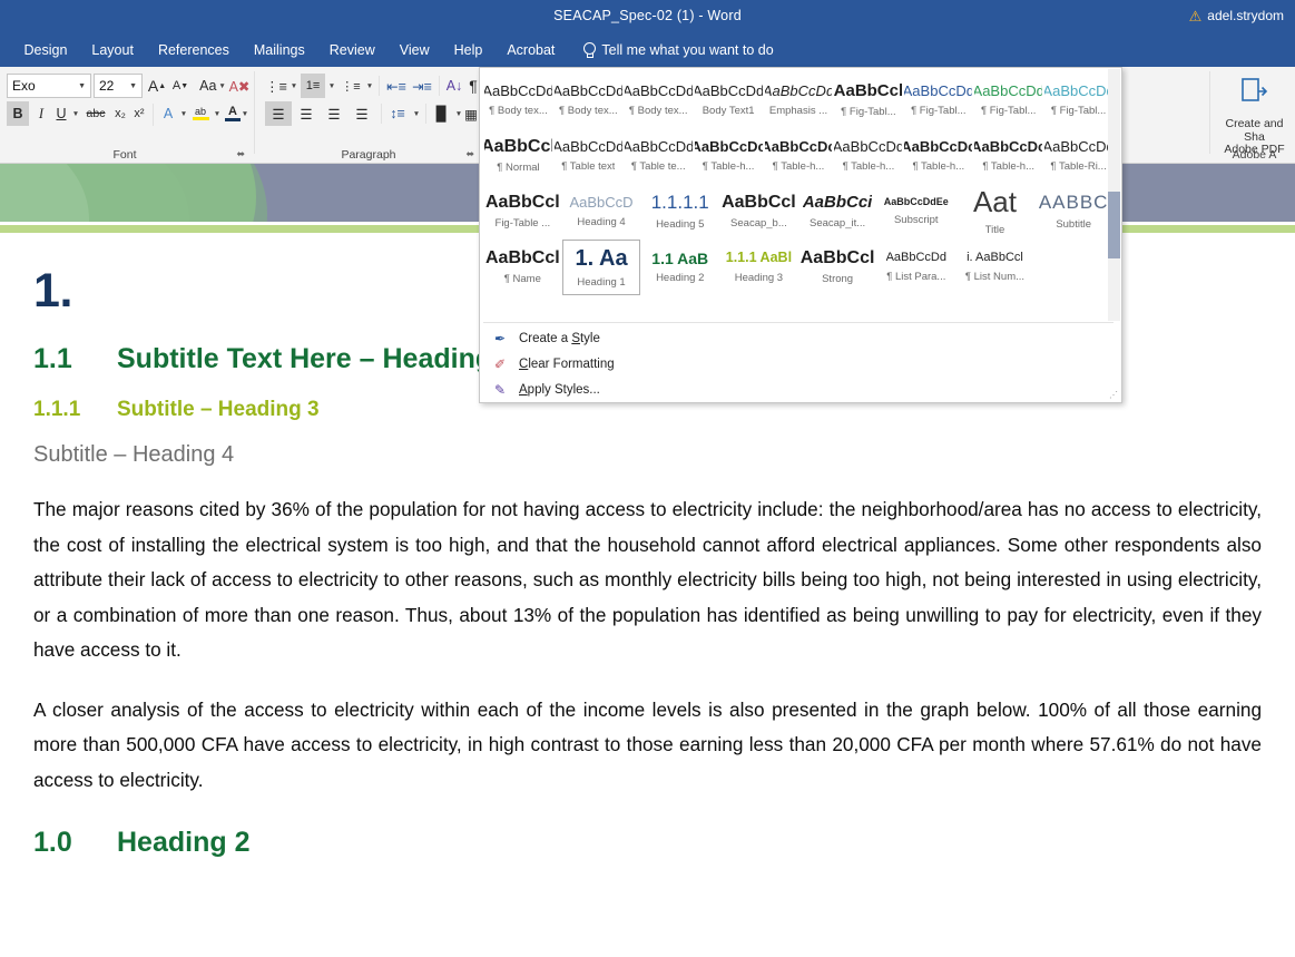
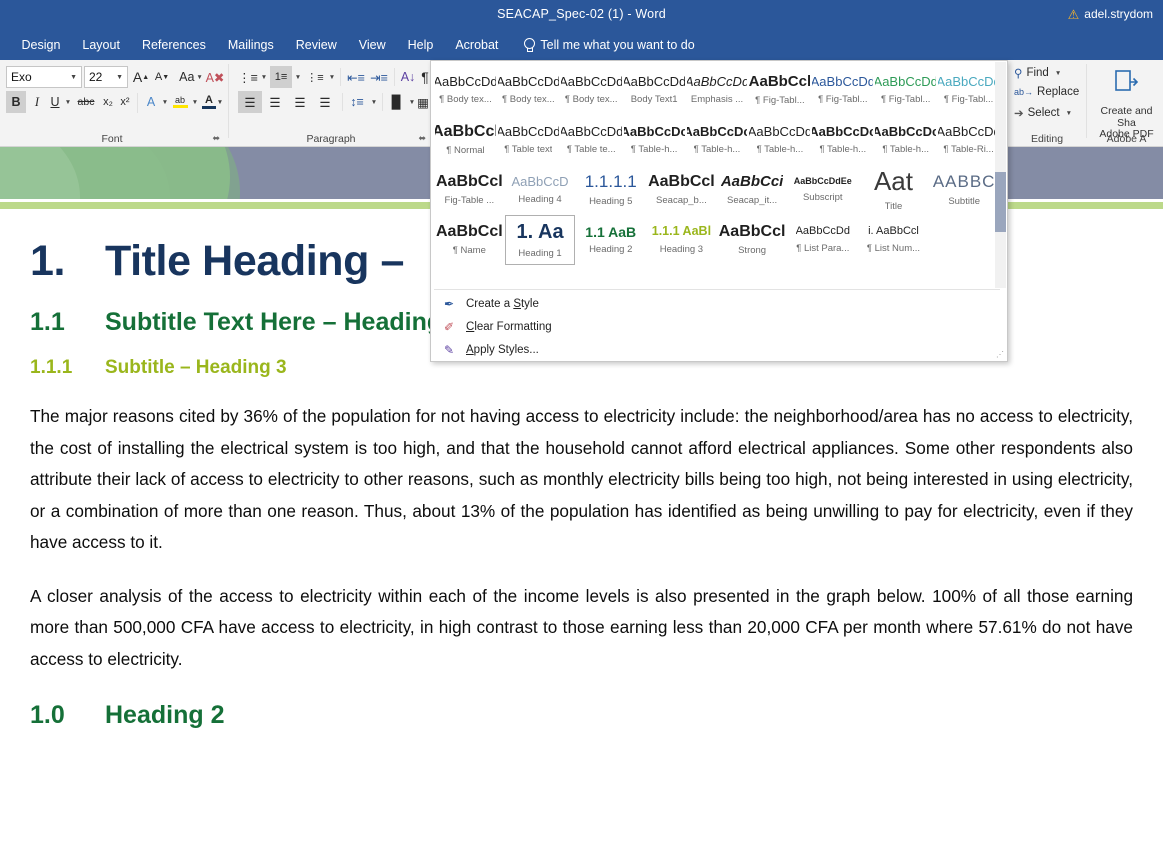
  SEACAP_Spec-02 (1) - Word
  ⚠
  adel.strydom
  Design
  Layout
  References
  Mailings
  Review
  View
  Help
  Acrobat
  Tell me what you want to do
  Exo
  22
  A
  A
  Aa
  A✖
  B
  I
  U
  abc
  x₂
  x²
  A
  ab
  A
  Font
  ⬌
  ⋮≡
  1≡
  ⋮≡
  ⇤≡
  ⇥≡
  A↓
  ¶
  ☰
  ☰
  ☰
  ☰
  ↕≡
  █
  ▦
  Paragraph
  ⬌
+ ⚲
+ Find
+ ab→
+ Replace
+ ➔
+ Select
+ Editing
  Create and Sha
  Adobe PDF
  Adobe A
  1.
+ Title Heading –
  1.1
  Subtitle Text Here – Headin
  1.1.1
  Subtitle – Heading 3
- Subtitle – Heading 4
  The major reasons cited by 36% of the population for not having access to electricity include: the neighborhood/area has no access to electricity, the cost of installing the electrical system is too high, and that the household cannot afford electrical appliances. Some other respondents also attribute their lack of access to electricity to other reasons, such as monthly electricity bills being too high, not being interested in using electricity, or a combination of more than one reason. Thus, about 13% of the population has identified as being unwilling to pay for electricity, even if they have access to it.
  A closer analysis of the access to electricity within each of the income levels is also presented in the graph below. 100% of all those earning more than 500,000 CFA have access to electricity, in high contrast to those earning less than 20,000 CFA per month where 57.61% do not have access to electricity.
  1.0
  Heading 2
  AaBbCcDd
  ¶ Body tex...
  AaBbCcDd
  ¶ Body tex...
  AaBbCcDd
  ¶ Body tex...
  AaBbCcDd
  Body Text1
  AaBbCcDd
  Emphasis ...
  AaBbCcl
  ¶ Fig-Tabl...
  AaBbCcDd
  ¶ Fig-Tabl...
  AaBbCcDd
  ¶ Fig-Tabl...
  AaBbCcD
  ¶ Fig-Tabl...
  AaBbCc
  ¶ Normal
  AaBbCcDd
  ¶ Table text
  AaBbCcDd
  ¶ Table te...
  AaBbCcDc
  ¶ Table-h...
  AaBbCcDc
  ¶ Table-h...
  AaBbCcDd
  ¶ Table-h...
  AaBbCcDc
  ¶ Table-h...
  AaBbCcDc
  ¶ Table-h...
  AaBbCcD
  ¶ Table-Ri...
  AaBbCcl
  Fig-Table ...
  AaBbCcD
  Heading 4
  1.1.1.1
  Heading 5
  AaBbCcl
  Seacap_b...
  AaBbCci
  Seacap_it...
  AaBbCcDdEe
  Subscript
  Aat
  Title
  AABBC
  Subtitle
  AaBbCcl
  ¶ Name
  1. Aa
  Heading 1
  1.1 AaB
  Heading 2
  1.1.1 AaBl
  Heading 3
  AaBbCcl
  Strong
  AaBbCcDd
  ¶ List Para...
  i. AaBbCcl
  ¶ List Num...
  ✒
  Create a Style
  ✐
  Clear Formatting
  ✎
  Apply Styles...
  ⋰
